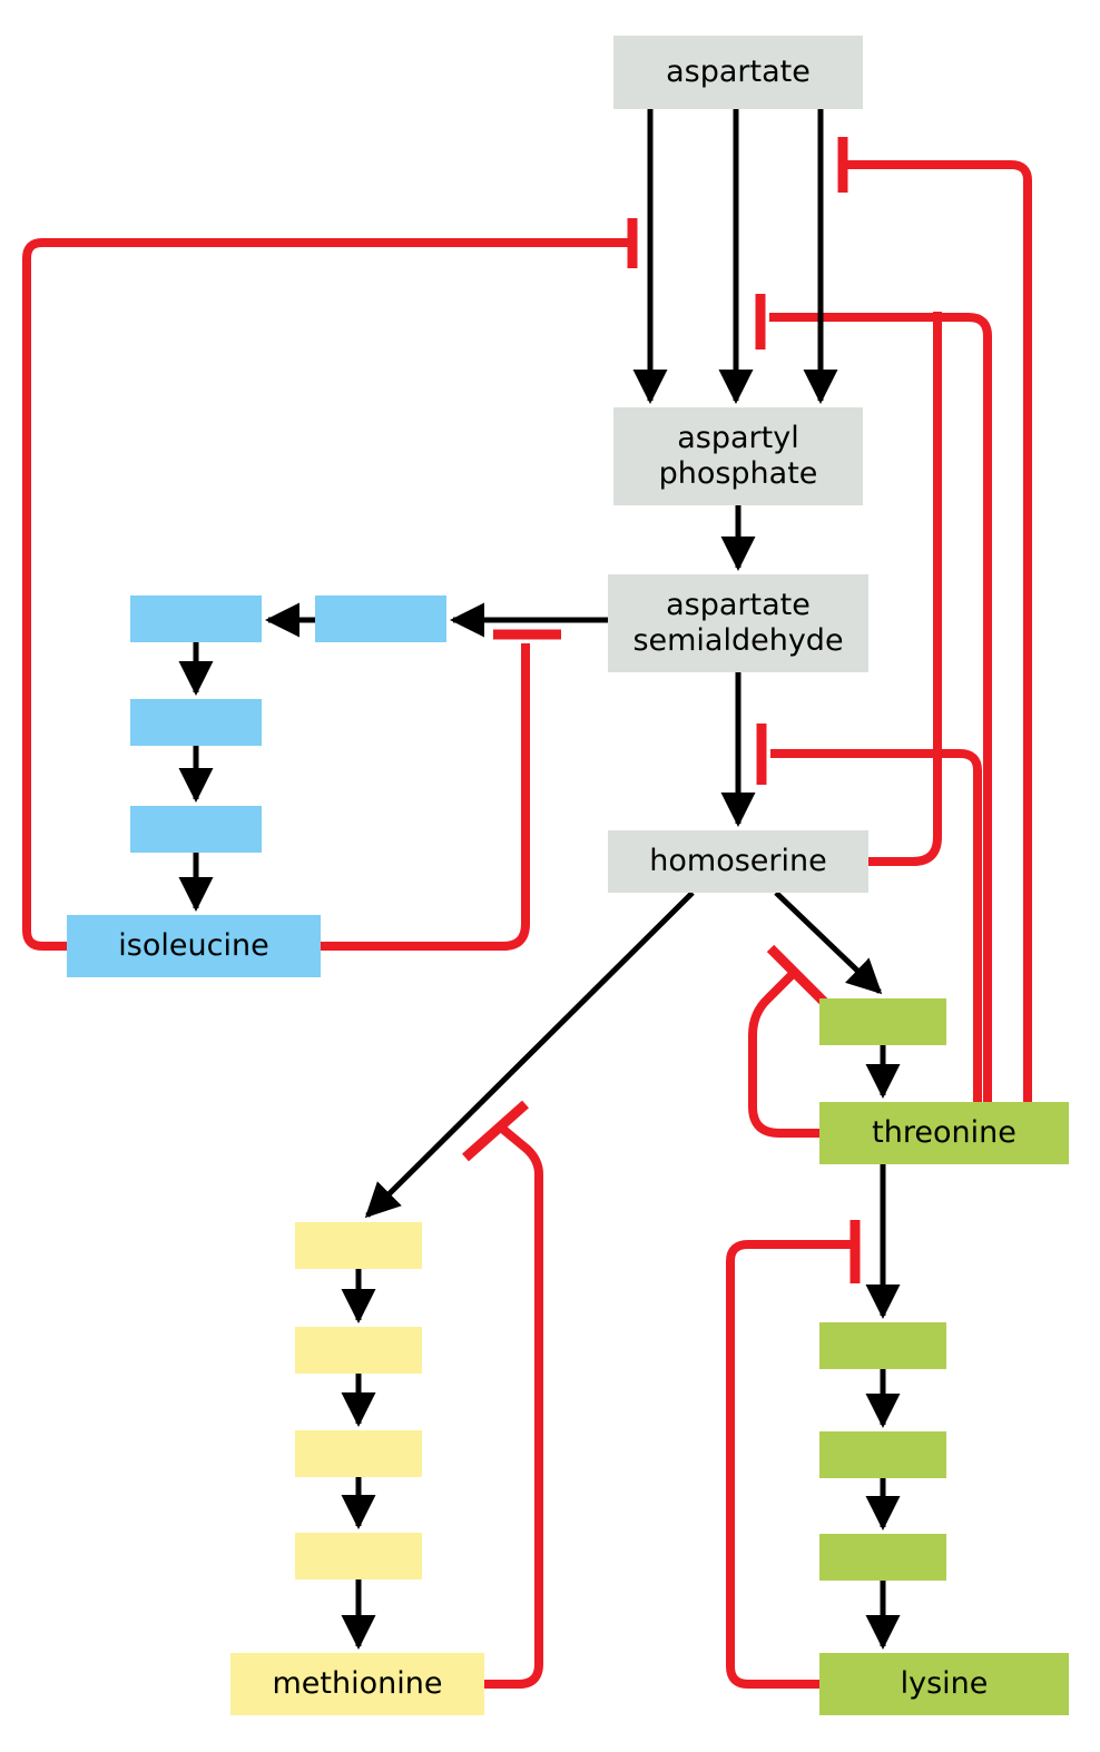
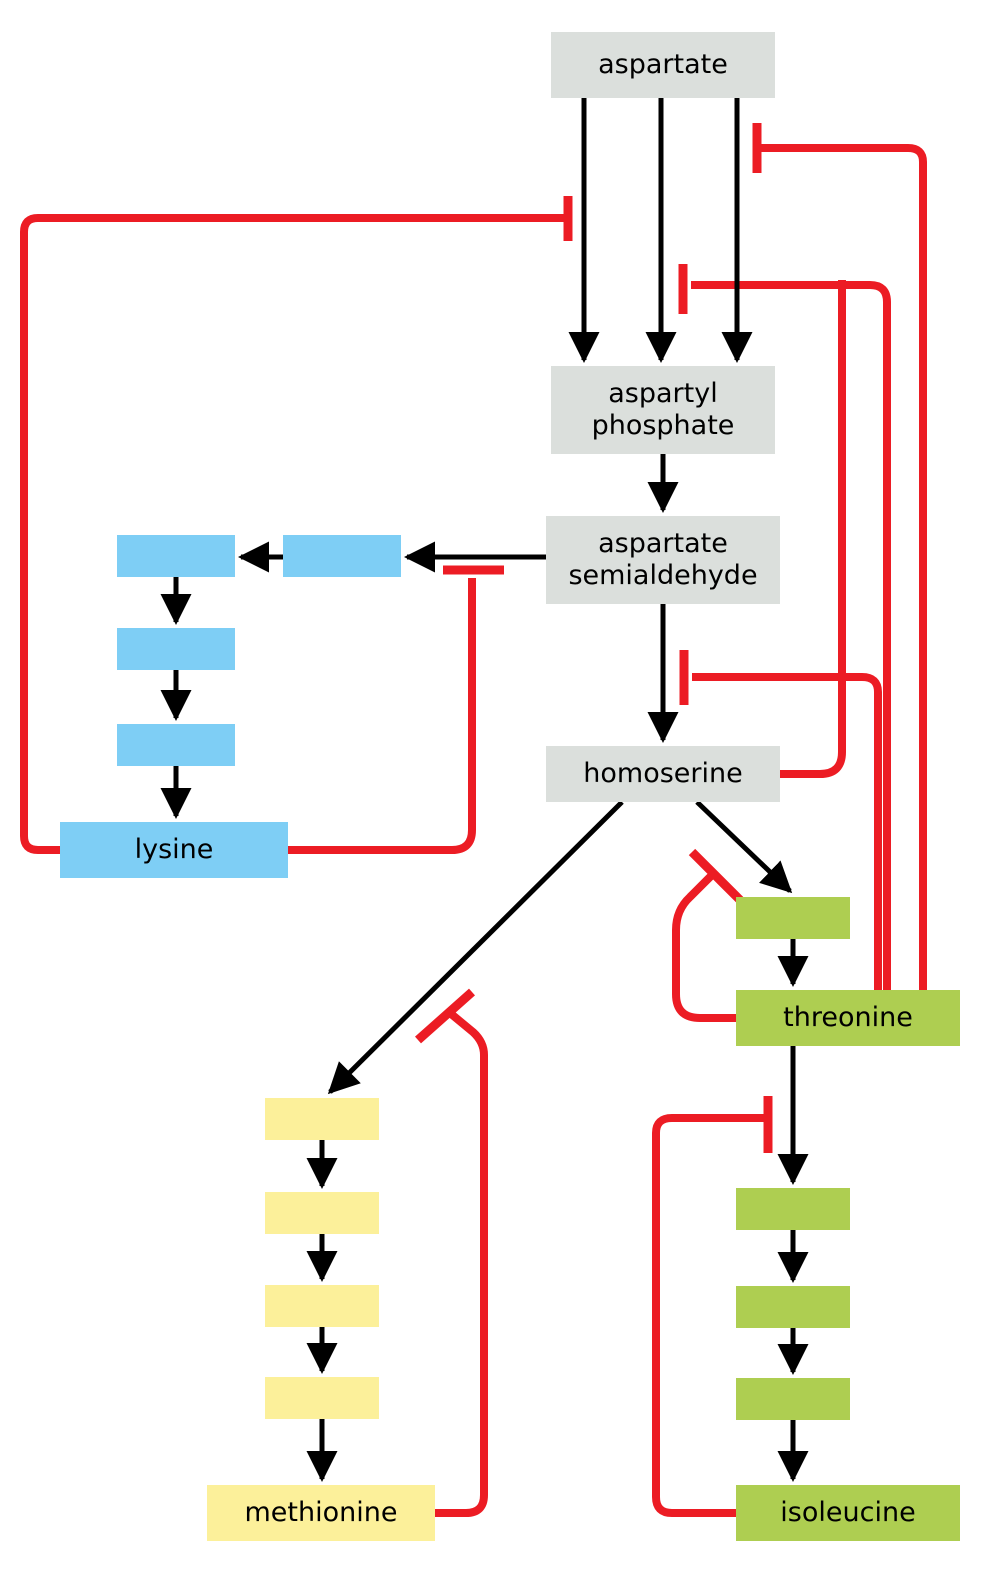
  aspartate
  aspartyl
  phosphate
  aspartate
  semialdehyde
  homoserine
- isoleucine
+ lysine
  threonine
- lysine
+ isoleucine
  methionine
